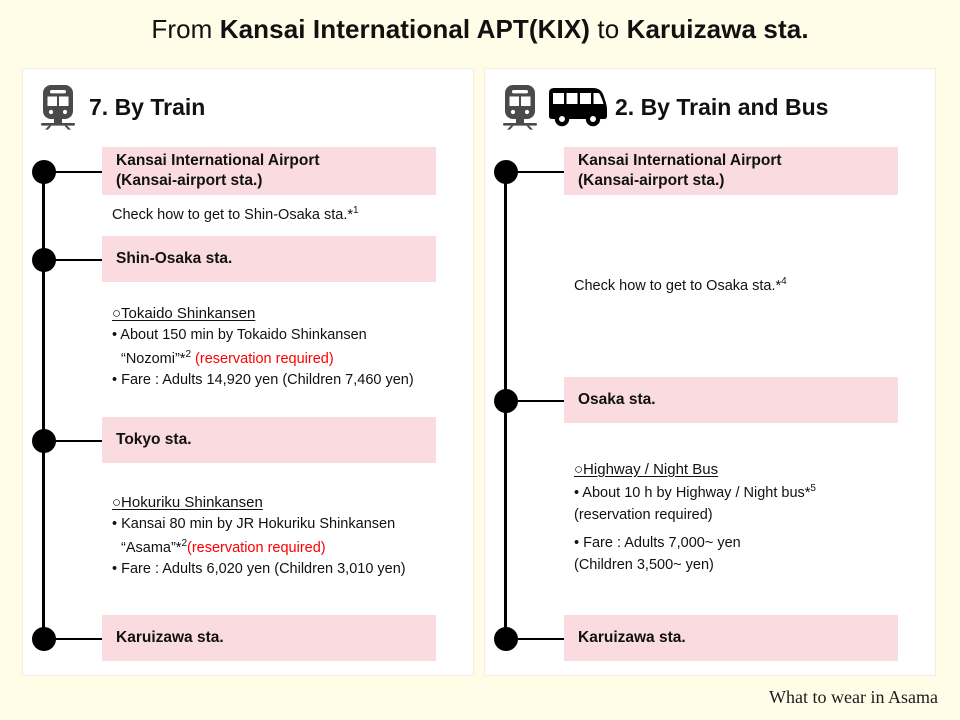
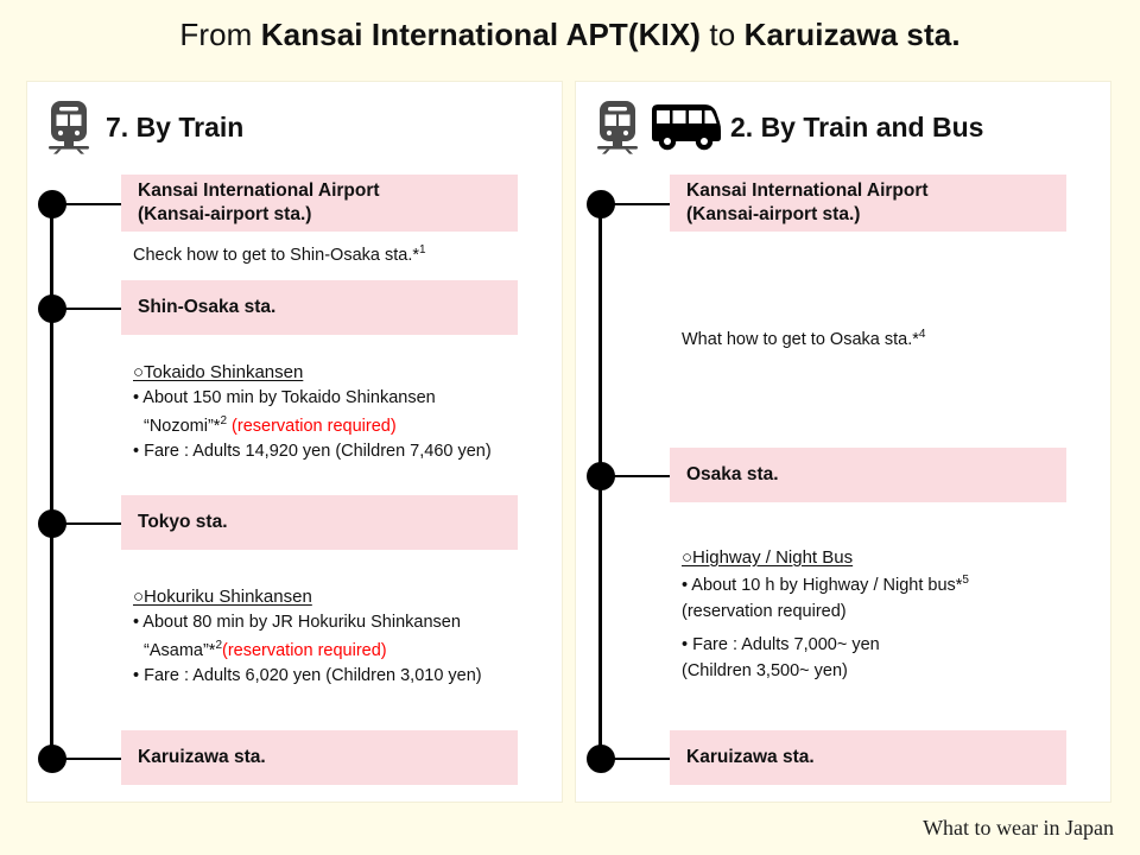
  From Kansai International APT(KIX) to Karuizawa sta.
  7. By Train
  Kansai International Airport
  (Kansai-airport sta.)
  Check how to get to Shin-Osaka sta.*1
  Shin-Osaka sta.
  ○Tokaido Shinkansen
  • About 150 min by Tokaido Shinkansen
  “Nozomi”*2 (reservation required)
  • Fare : Adults 14,920 yen (Children 7,460 yen)
  Tokyo sta.
  ○Hokuriku Shinkansen
- • Kansai 80 min by JR Hokuriku Shinkansen
+ • About 80 min by JR Hokuriku Shinkansen
  “Asama”*2(reservation required)
  • Fare : Adults 6,020 yen (Children 3,010 yen)
  Karuizawa sta.
  2. By Train and Bus
  Kansai International Airport
  (Kansai-airport sta.)
- Check how to get to Osaka sta.*4
+ What how to get to Osaka sta.*4
  Osaka sta.
  ○Highway / Night Bus
  • About 10 h by Highway / Night bus*5
  (reservation required)
  • Fare : Adults 7,000~ yen
  (Children 3,500~ yen)
  Karuizawa sta.
- What to wear in Asama
+ What to wear in Japan
